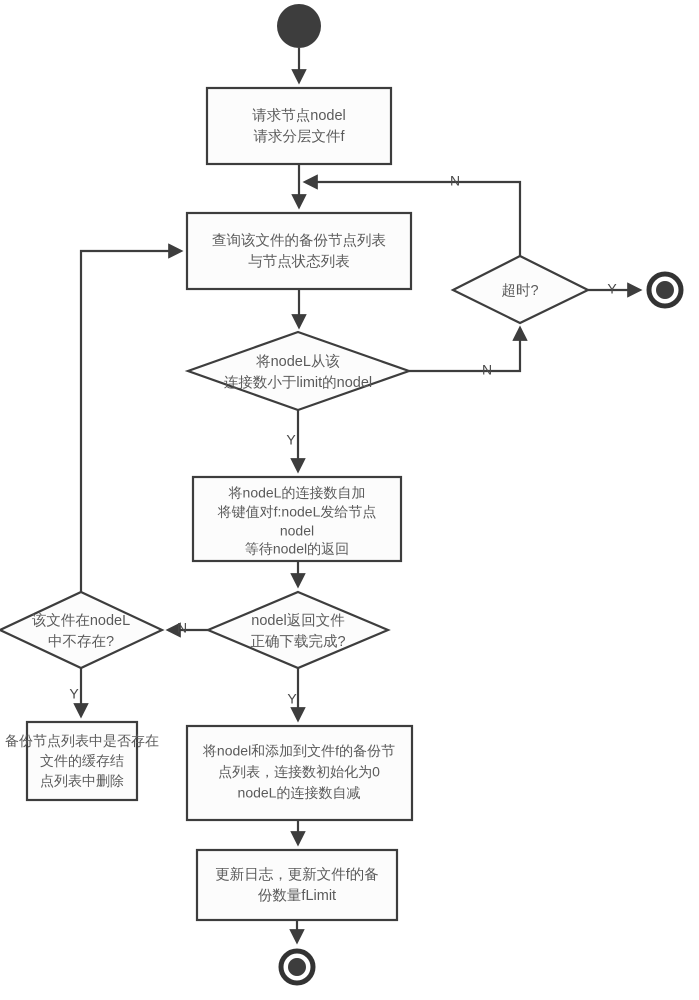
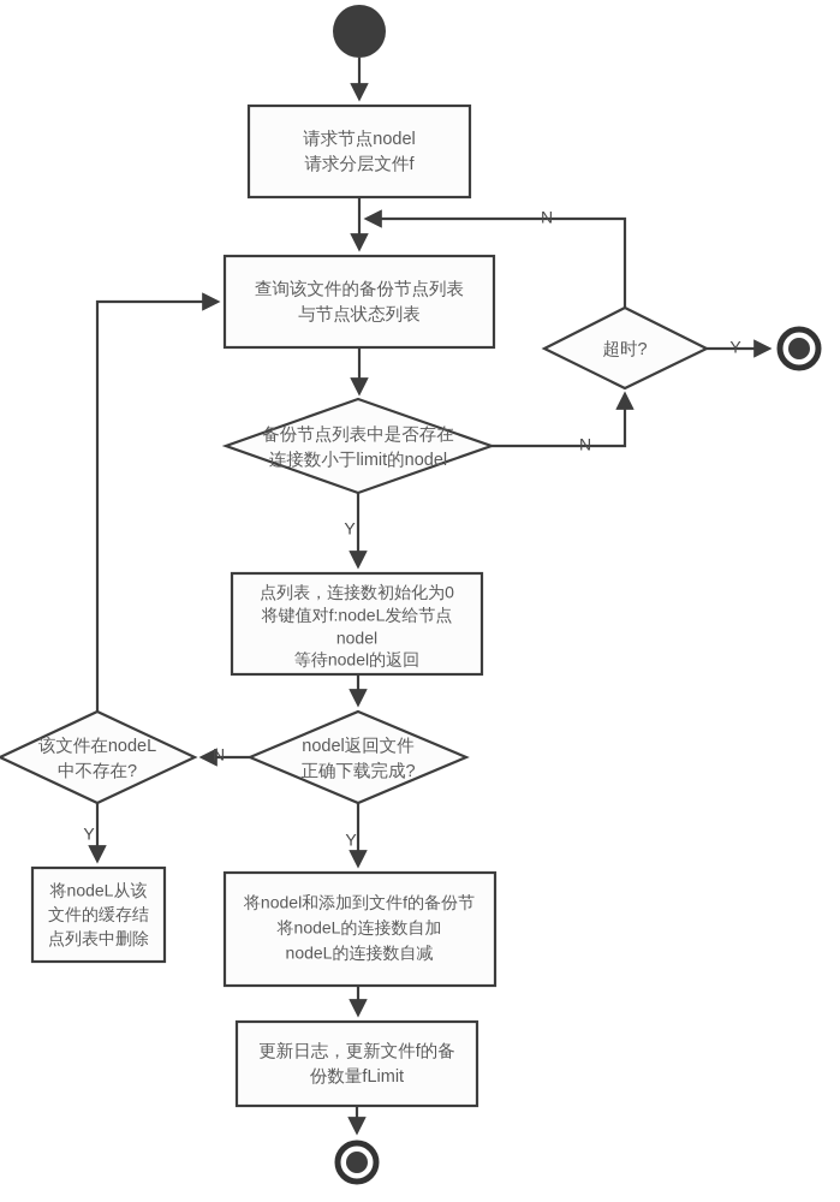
  N
  Y
  N
  Y
  N
  Y
  Y
  请求节点nodel
  请求分层文件f
  查询该文件的备份节点列表
  与节点状态列表
- 将nodeL从该
+ 备份节点列表中是否存在
  连接数小于limit的nodel
  超时?
- 将nodeL的连接数自加
+ 点列表，连接数初始化为0
  将键值对f:nodeL发给节点
  nodel
  等待nodel的返回
  nodel返回文件
  正确下载完成?
  该文件在nodeL
  中不存在?
- 备份节点列表中是否存在
+ 将nodeL从该
  文件的缓存结
  点列表中删除
  将nodel和添加到文件f的备份节
- 点列表，连接数初始化为0
+ 将nodeL的连接数自加
  nodeL的连接数自减
  更新日志，更新文件f的备
  份数量fLimit
